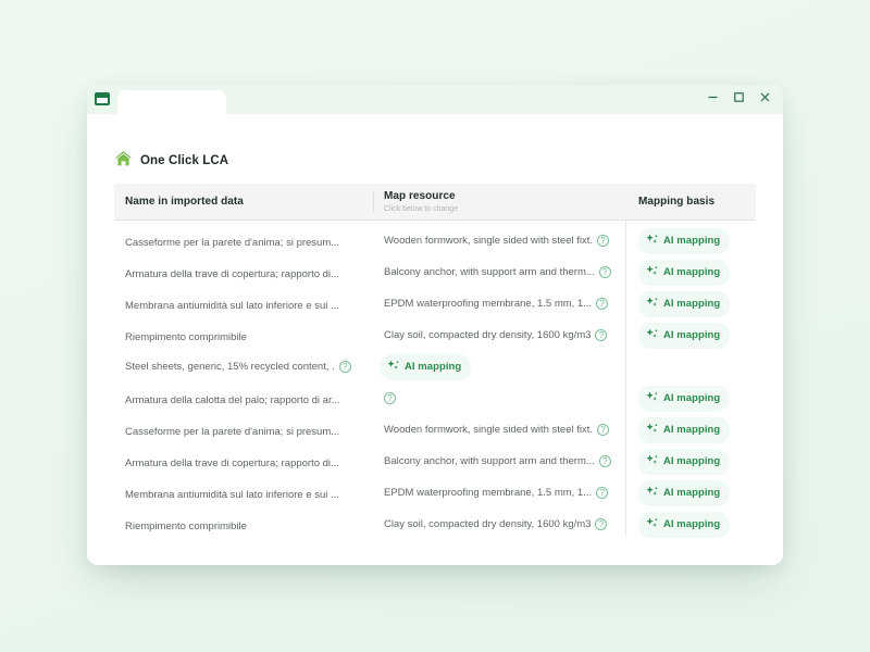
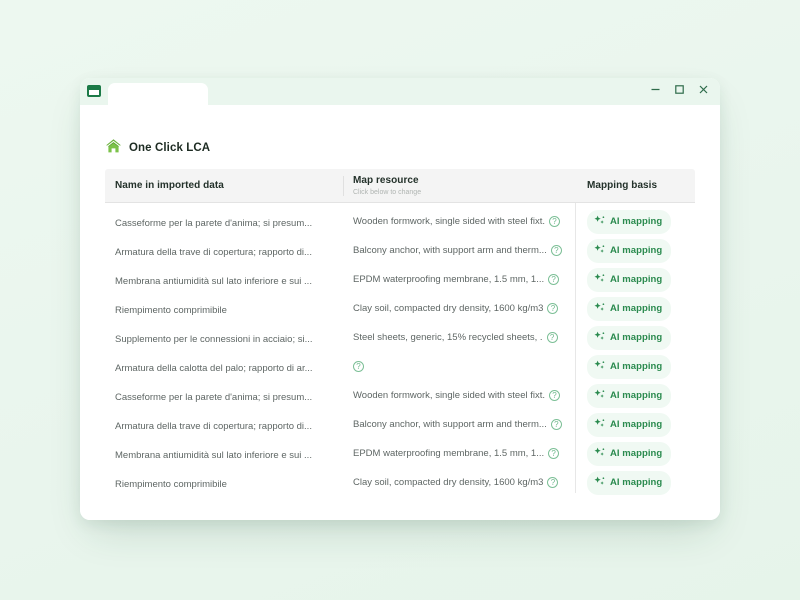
  One Click LCA
  Name in imported data
  Map resource
  Mapping basis
  Casseforme per la parete d'anima; si presum...
  Wooden formwork, single sided with steel fixt.
  ?
  AI mapping
  Armatura della trave di copertura; rapporto di...
  Balcony anchor, with support arm and therm...
  ?
  AI mapping
  Membrana antiumidità sul lato inferiore e sui ...
  EPDM waterproofing membrane, 1.5 mm, 1...
  ?
  AI mapping
  Riempimento comprimibile
  Clay soil, compacted dry density, 1600 kg/m3
  ?
  AI mapping
+ Supplemento per le connessioni in acciaio; si...
- Steel sheets, generic, 15% recycled content, .
+ Steel sheets, generic, 15% recycled sheets, .
  ?
  AI mapping
  Armatura della calotta del palo; rapporto di ar...
  ?
  AI mapping
  Casseforme per la parete d'anima; si presum...
  Wooden formwork, single sided with steel fixt.
  ?
  AI mapping
  Armatura della trave di copertura; rapporto di...
  Balcony anchor, with support arm and therm...
  ?
  AI mapping
  Membrana antiumidità sul lato inferiore e sui ...
  EPDM waterproofing membrane, 1.5 mm, 1...
  ?
  AI mapping
  Riempimento comprimibile
  Clay soil, compacted dry density, 1600 kg/m3
  ?
  AI mapping
